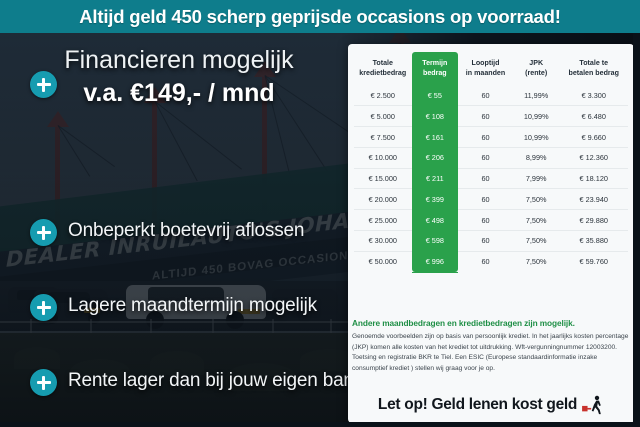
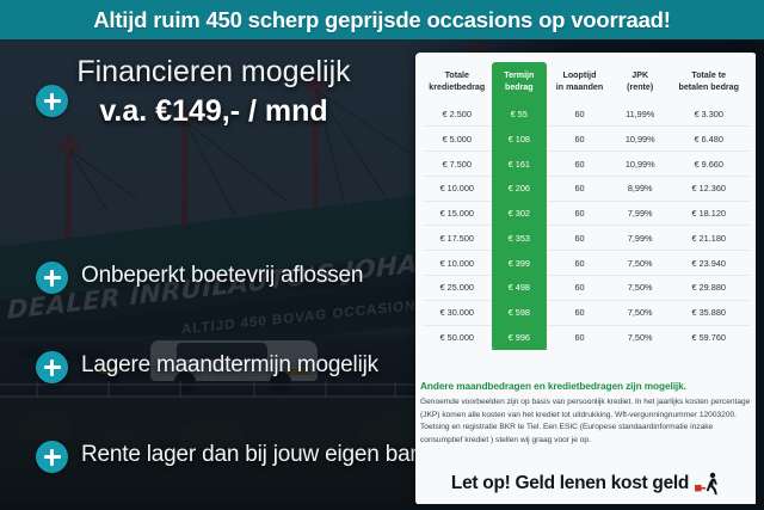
- Altijd geld 450 scherp geprijsde occasions op voorraad!
+ Altijd ruim 450 scherp geprijsde occasions op voorraad!
  Financieren mogelijk
  v.a. €149,- / mnd
  Onbeperkt boetevrij aflossen
  Lagere maandtermijn mogelijk
  Rente lager dan bij jouw eigen ba
  Totale kredietbedrag	Termijn bedrag	Looptijd in maanden	JPK (rente)	Totale te betalen bedrag
  € 2.500	€ 55	60	11,99%	€ 3.300
  € 5.000	€ 108	60	10,99%	€ 6.480
  € 7.500	€ 161	60	10,99%	€ 9.660
  € 10.000	€ 206	60	8,99%	€ 12.360
- € 15.000	€ 211	60	7,99%	€ 18.120
+ € 15.000	€ 302	60	7,99%	€ 18.120
+ € 17.500	€ 353	60	7,99%	€ 21.180
- € 20.000	€ 399	60	7,50%	€ 23.940
+ € 10.000	€ 399	60	7,50%	€ 23.940
  € 25.000	€ 498	60	7,50%	€ 29.880
  € 30.000	€ 598	60	7,50%	€ 35.880
  € 50.000	€ 996	60	7,50%	€ 59.760
  Andere maandbedragen en kredietbedragen zijn mogelijk.
  Let op! Geld lenen kost geld
